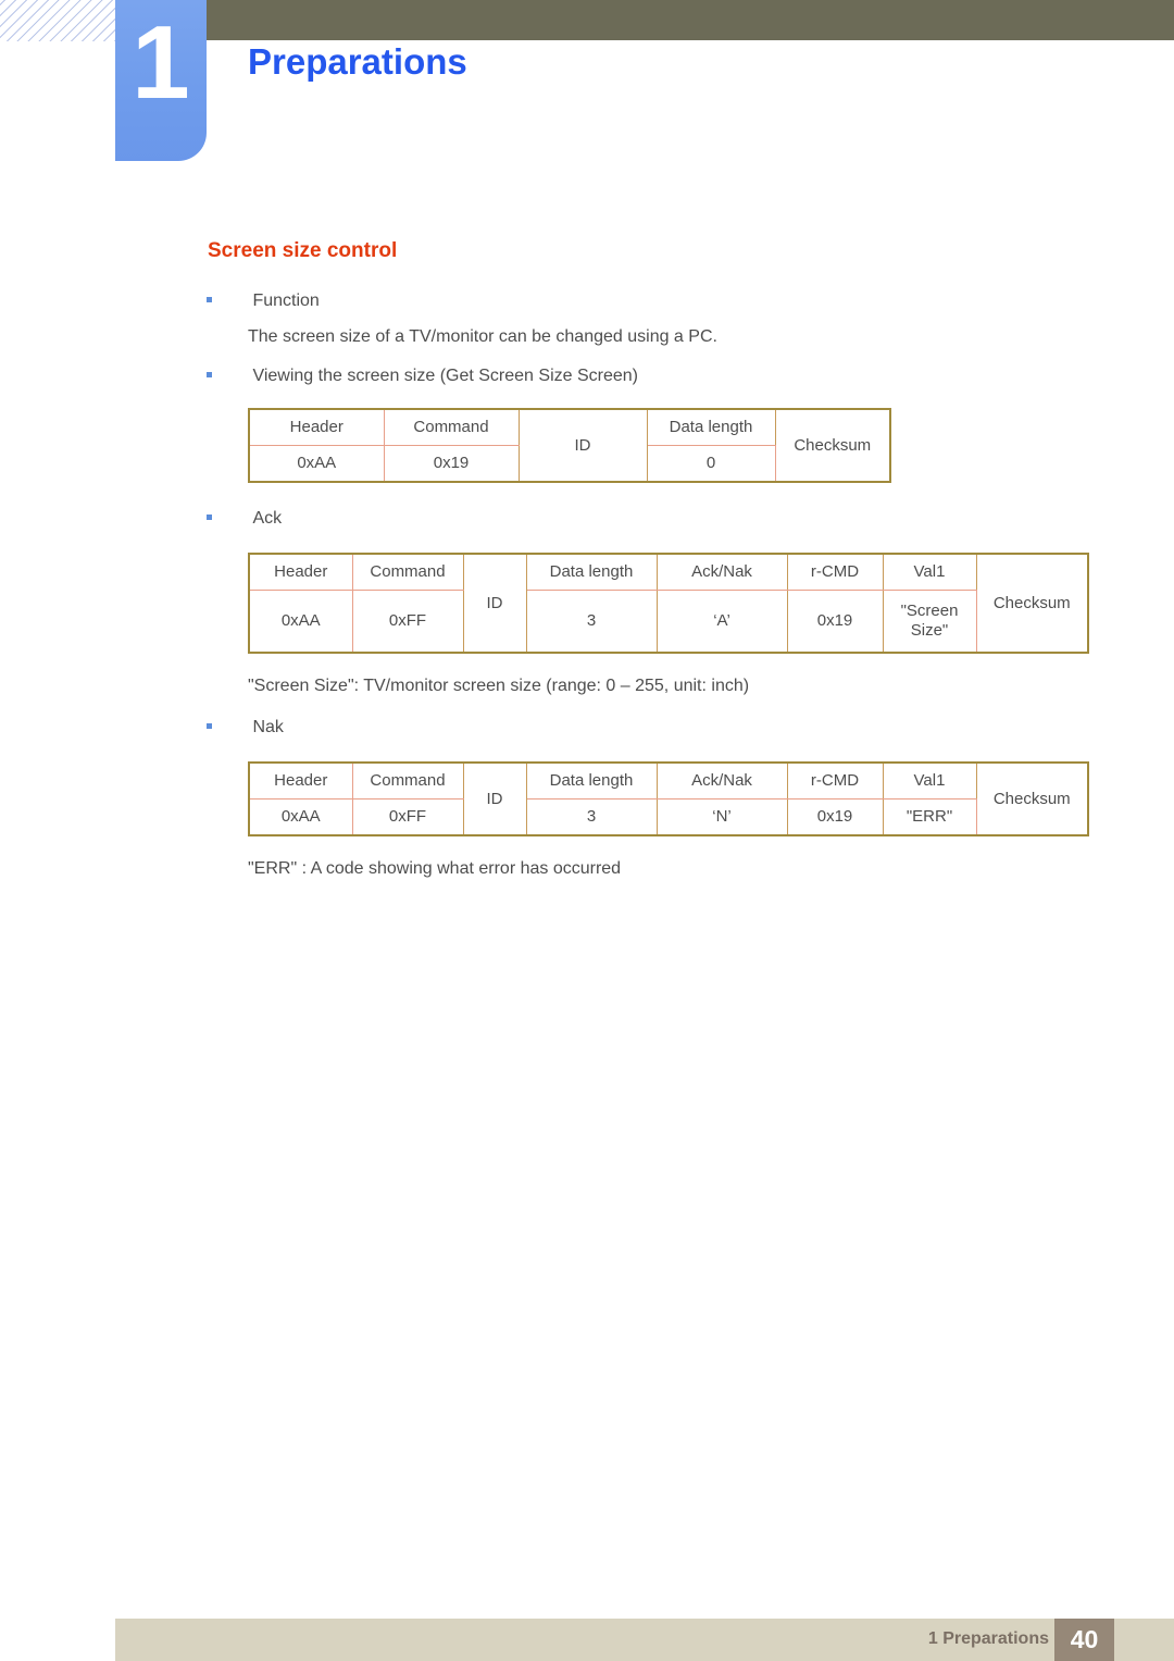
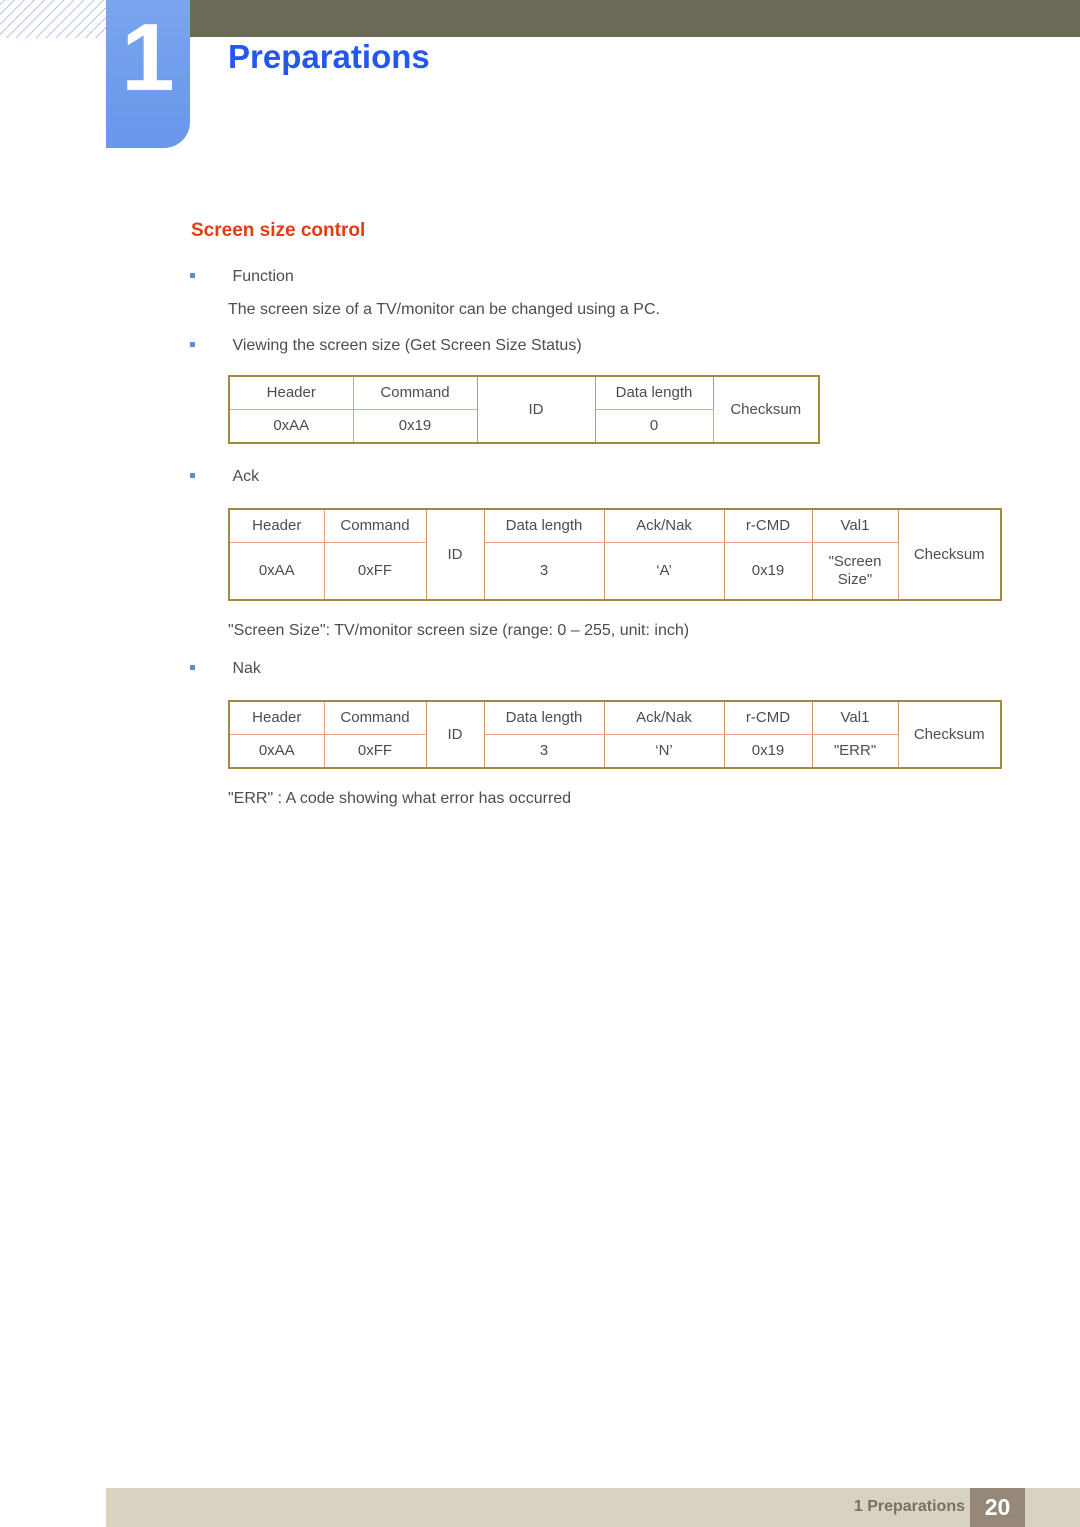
  1
  Preparations
  Screen size control
  Function
  The screen size of a TV/monitor can be changed using a PC.
- Viewing the screen size (Get Screen Size Screen)
+ Viewing the screen size (Get Screen Size Status)
  Header	Command	ID	Data length	Checksum
  0xAA	0x19	0
  Ack
  Header	Command	ID	Data length	Ack/Nak	r-CMD	Val1	Checksum
  0xAA	0xFF	3	‘A’	0x19	"Screen Size"
  "Screen Size": TV/monitor screen size (range: 0 – 255, unit: inch)
  Nak
  Header	Command	ID	Data length	Ack/Nak	r-CMD	Val1	Checksum
  0xAA	0xFF	3	‘N’	0x19	"ERR"
  "ERR" : A code showing what error has occurred
  1 Preparations
- 40
+ 20
